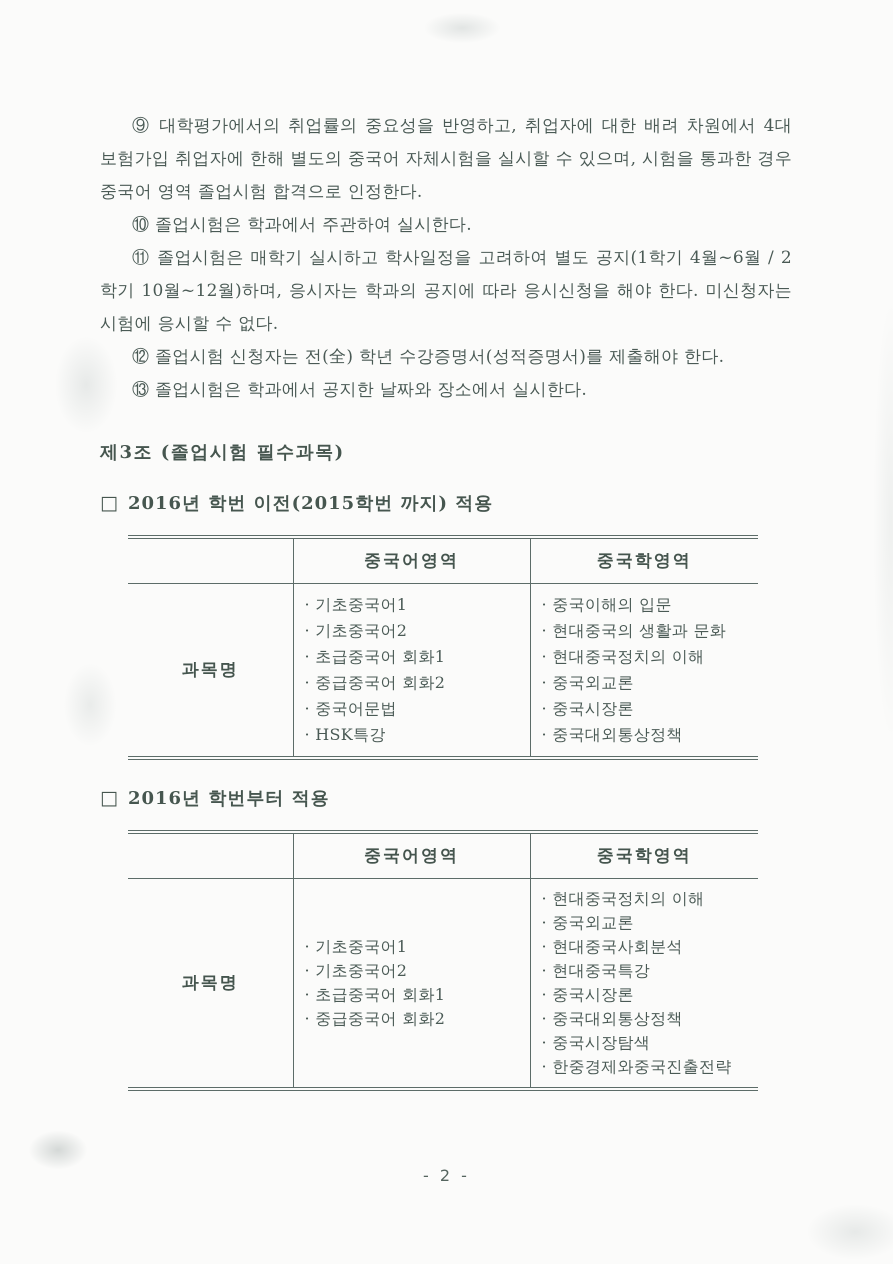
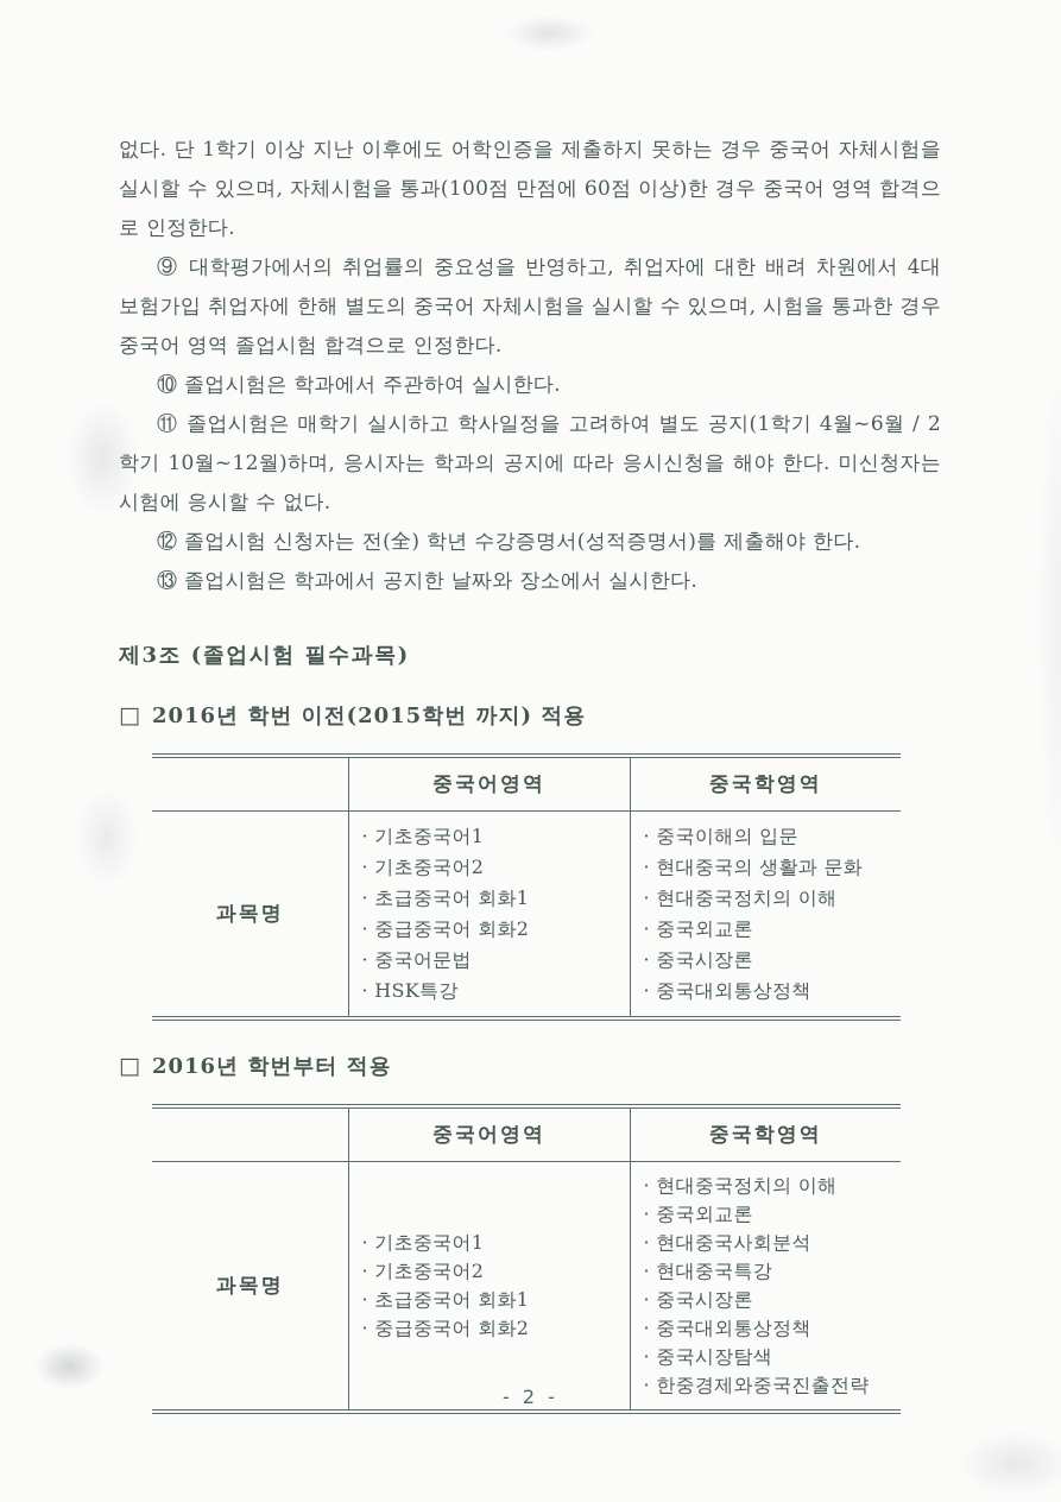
+ 없다. 단 1학기 이상 지난 이후에도 어학인증을 제출하지 못하는 경우 중국어 자체시험을 실시할 수 있으며, 자체시험을 통과(100점 만점에 60점 이상)한 경우 중국어 영역 합격으로 인정한다.
  ⑨ 대학평가에서의 취업률의 중요성을 반영하고, 취업자에 대한 배려 차원에서 4대 보험가입 취업자에 한해 별도의 중국어 자체시험을 실시할 수 있으며, 시험을 통과한 경우 중국어 영역 졸업시험 합격으로 인정한다.
  ⑩ 졸업시험은 학과에서 주관하여 실시한다.
  ⑪ 졸업시험은 매학기 실시하고 학사일정을 고려하여 별도 공지(1학기 4월~6월 / 2학기 10월~12월)하며, 응시자는 학과의 공지에 따라 응시신청을 해야 한다. 미신청자는 시험에 응시할 수 없다.
  ⑫ 졸업시험 신청자는 전(全) 학년 수강증명서(성적증명서)를 제출해야 한다.
  ⑬ 졸업시험은 학과에서 공지한 날짜와 장소에서 실시한다.
  제3조 (졸업시험 필수과목)
  □ 2016년 학번 이전(2015학번 까지) 적용
  	중국어영역	중국학영역
  과목명	· 기초중국어1 · 기초중국어2 · 초급중국어 회화1 · 중급중국어 회화2 · 중국어문법 · HSK특강	· 중국이해의 입문 · 현대중국의 생활과 문화 · 현대중국정치의 이해 · 중국외교론 · 중국시장론 · 중국대외통상정책
  □ 2016년 학번부터 적용
  	중국어영역	중국학영역
  과목명	· 기초중국어1 · 기초중국어2 · 초급중국어 회화1 · 중급중국어 회화2	· 현대중국정치의 이해 · 중국외교론 · 현대중국사회분석 · 현대중국특강 · 중국시장론 · 중국대외통상정책 · 중국시장탐색 · 한중경제와중국진출전략
  - 2 -
